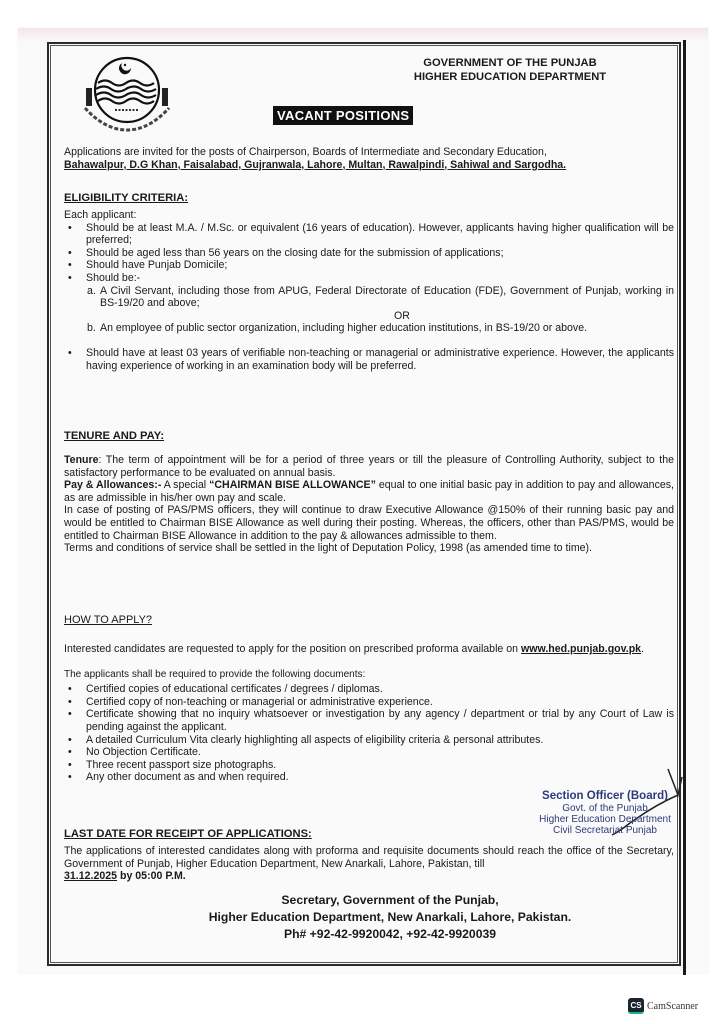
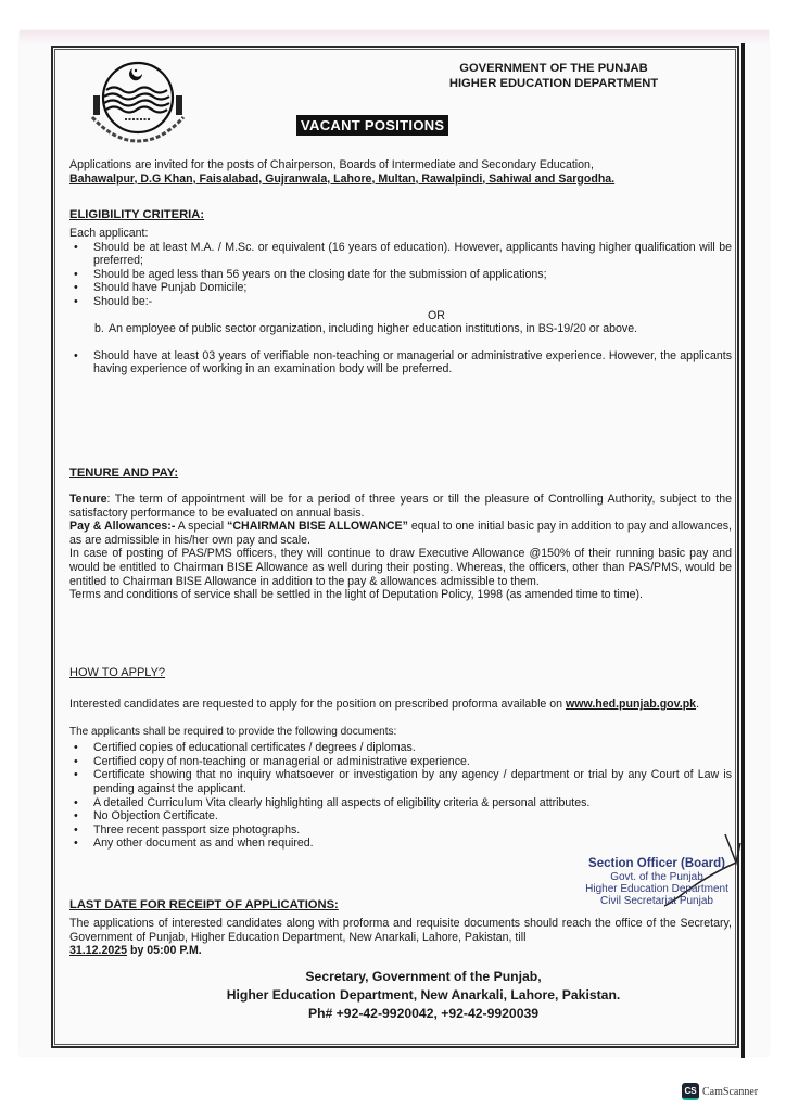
  GOVERNMENT OF THE PUNJAB
  HIGHER EDUCATION DEPARTMENT
  VACANT POSITIONS
  Applications are invited for the posts of Chairperson, Boards of Intermediate and Secondary Education,
  Bahawalpur, D.G Khan, Faisalabad, Gujranwala, Lahore, Multan, Rawalpindi, Sahiwal and Sargodha.
  ELIGIBILITY CRITERIA:
  Each applicant:
  Should be at least M.A. / M.Sc. or equivalent (16 years of education). However, applicants having higher qualification will be preferred;
  Should be aged less than 56 years on the closing date for the submission of applications;
  Should have Punjab Domicile;
  Should be:-
- a.
- A Civil Servant, including those from APUG, Federal Directorate of Education (FDE), Government of Punjab, working in BS-19/20 and above;
  OR
  b.
  An employee of public sector organization, including higher education institutions, in BS-19/20 or above.
  Should have at least 03 years of verifiable non-teaching or managerial or administrative experience. However, the applicants having experience of working in an examination body will be preferred.
  TENURE AND PAY:
  Tenure: The term of appointment will be for a period of three years or till the pleasure of Controlling Authority, subject to the satisfactory performance to be evaluated on annual basis.
  Pay & Allowances:- A special “CHAIRMAN BISE ALLOWANCE” equal to one initial basic pay in addition to pay and allowances, as are admissible in his/her own pay and scale.
  In case of posting of PAS/PMS officers, they will continue to draw Executive Allowance @150% of their running basic pay and would be entitled to Chairman BISE Allowance as well during their posting. Whereas, the officers, other than PAS/PMS, would be entitled to Chairman BISE Allowance in addition to the pay & allowances admissible to them.
  Terms and conditions of service shall be settled in the light of Deputation Policy, 1998 (as amended time to time).
  HOW TO APPLY?
  Interested candidates are requested to apply for the position on prescribed proforma available on www.hed.punjab.gov.pk.
  The applicants shall be required to provide the following documents:
  Certified copies of educational certificates / degrees / diplomas.
  Certified copy of non-teaching or managerial or administrative experience.
  Certificate showing that no inquiry whatsoever or investigation by any agency / department or trial by any Court of Law is pending against the applicant.
  A detailed Curriculum Vita clearly highlighting all aspects of eligibility criteria & personal attributes.
  No Objection Certificate.
  Three recent passport size photographs.
  Any other document as and when required.
  Section Officer (Board)
  Govt. of the Punjab
  Higher Education Department
  Civil Secretariat Punjab
  LAST DATE FOR RECEIPT OF APPLICATIONS:
  The applications of interested candidates along with proforma and requisite documents should reach the office of the Secretary, Government of Punjab, Higher Education Department, New Anarkali, Lahore, Pakistan, till
  31.12.2025 by 05:00 P.M.
  Secretary, Government of the Punjab,
  Higher Education Department, New Anarkali, Lahore, Pakistan.
  Ph# +92-42-9920042, +92-42-9920039
  CS
  CamScanner
